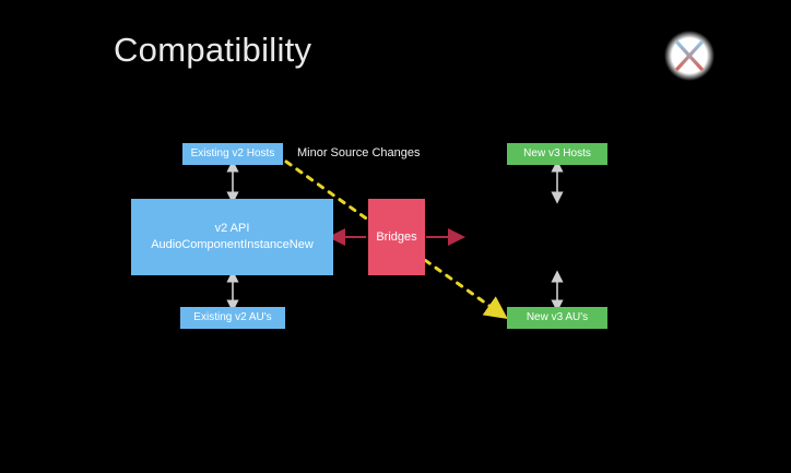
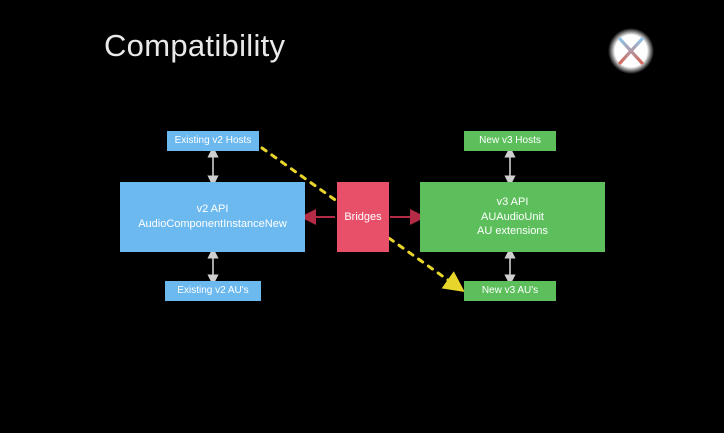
  Compatibility
  Existing v2 Hosts
  v2 API
  AudioComponentInstanceNew
  Existing v2 AU's
  Bridges
  New v3 Hosts
+ v3 API
+ AUAudioUnit
+ AU extensions
  New v3 AU's
- Minor Source Changes
